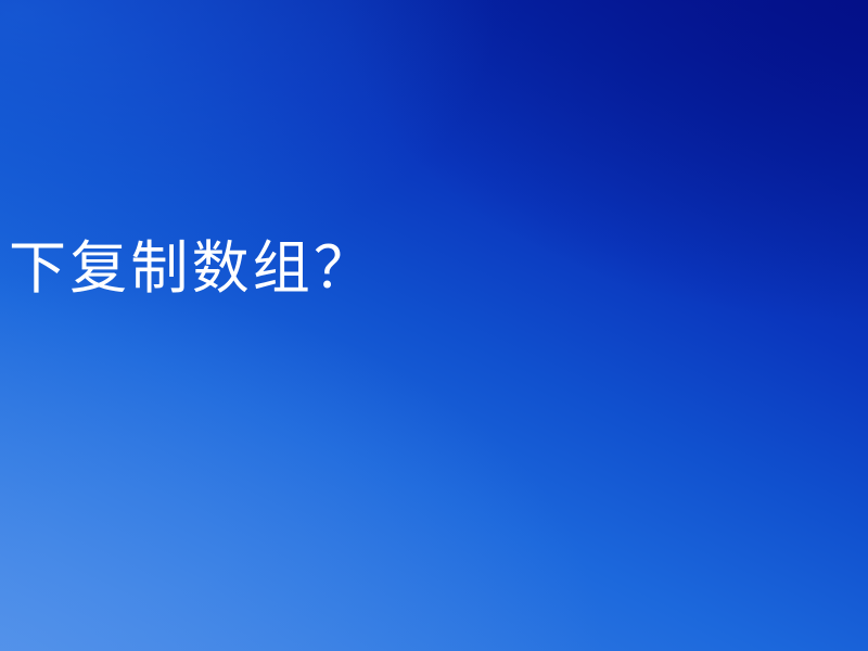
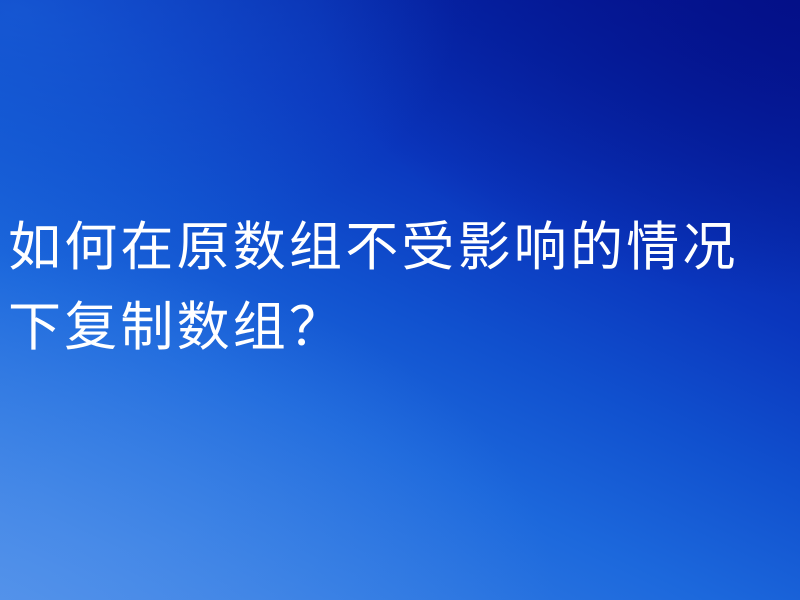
+ 如何在原数组不受影响的情况
  下复制数组？
